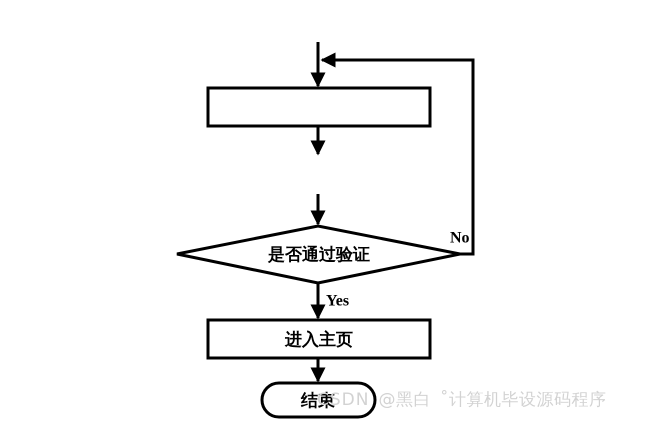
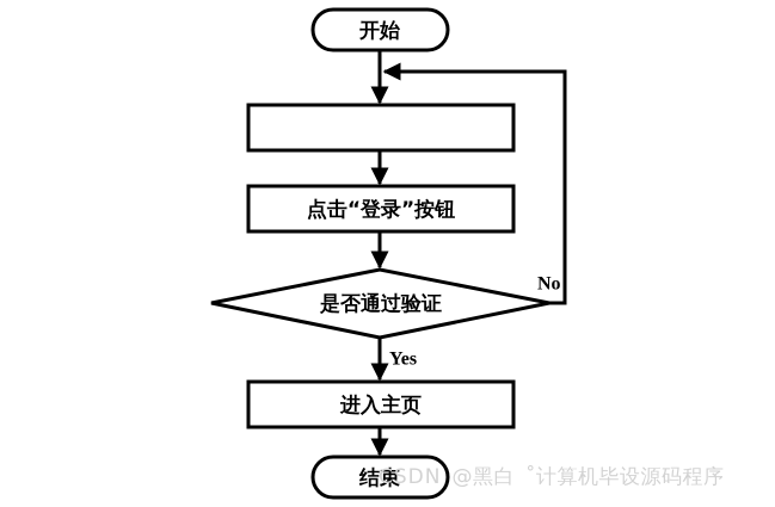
  Yes
  No
+ 开始
+ 点击“登录”按钮
  是否通过验证
  进入主页
  结束
  CSDN @黑白 ˚计算机毕设源码程序
